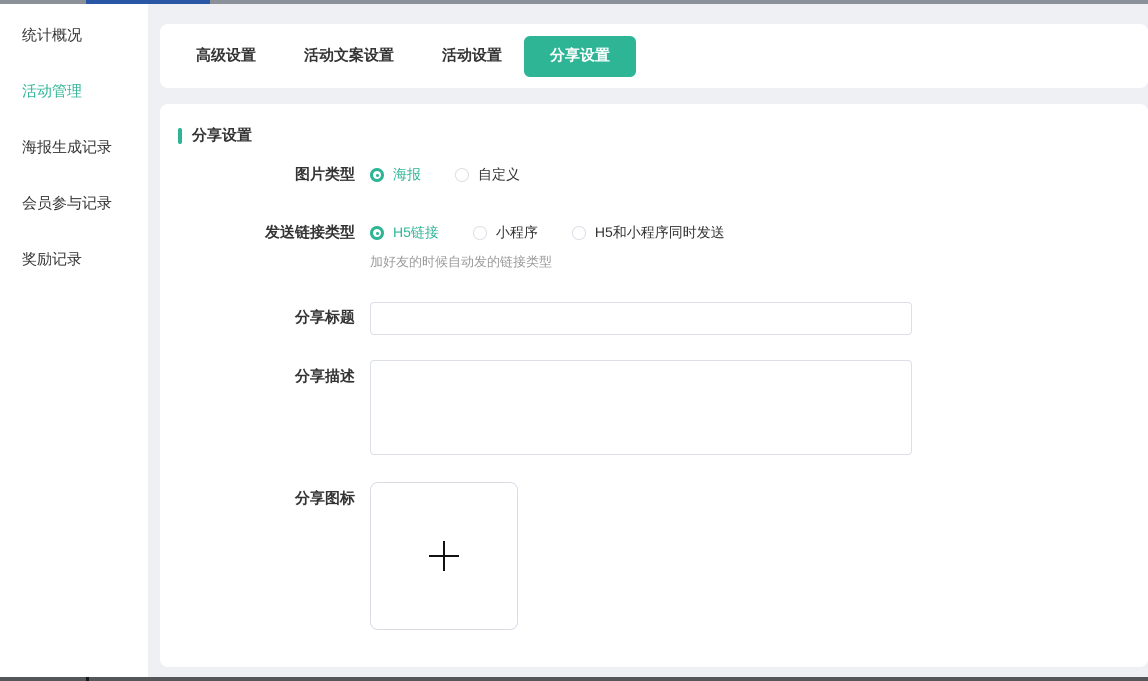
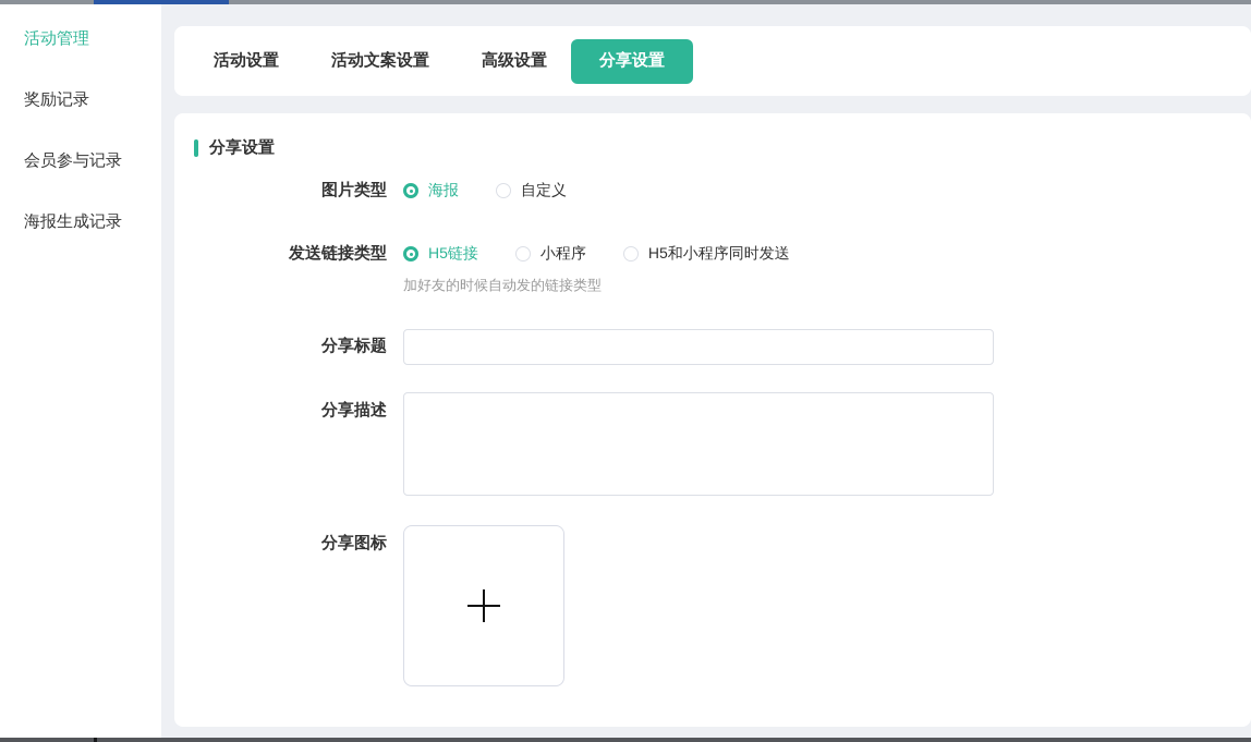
- 统计概况
  活动管理
- 海报生成记录
+ 奖励记录
  会员参与记录
- 奖励记录
+ 海报生成记录
- 高级设置
+ 活动设置
  活动文案设置
- 活动设置
+ 高级设置
  分享设置
  分享设置
  图片类型
  海报
  自定义
  发送链接类型
  H5链接
  小程序
  H5和小程序同时发送
  加好友的时候自动发的链接类型
  分享标题
  分享描述
  分享图标
